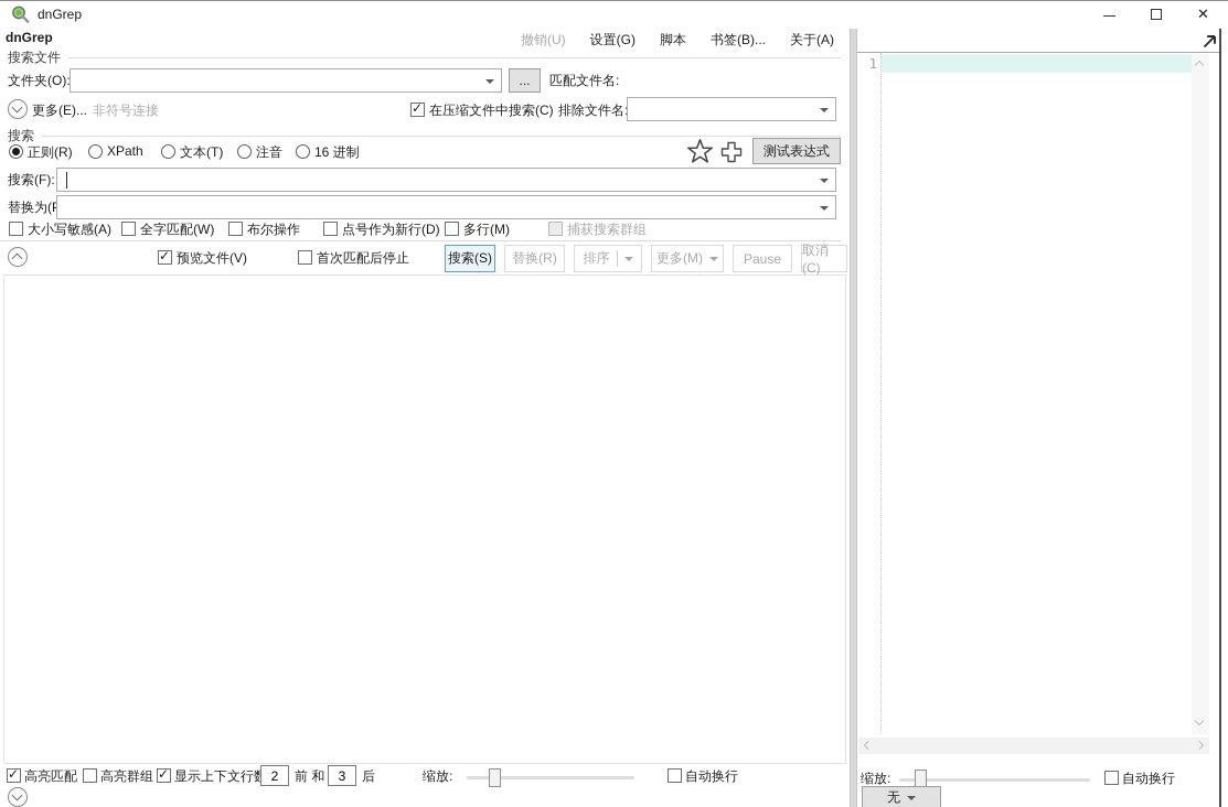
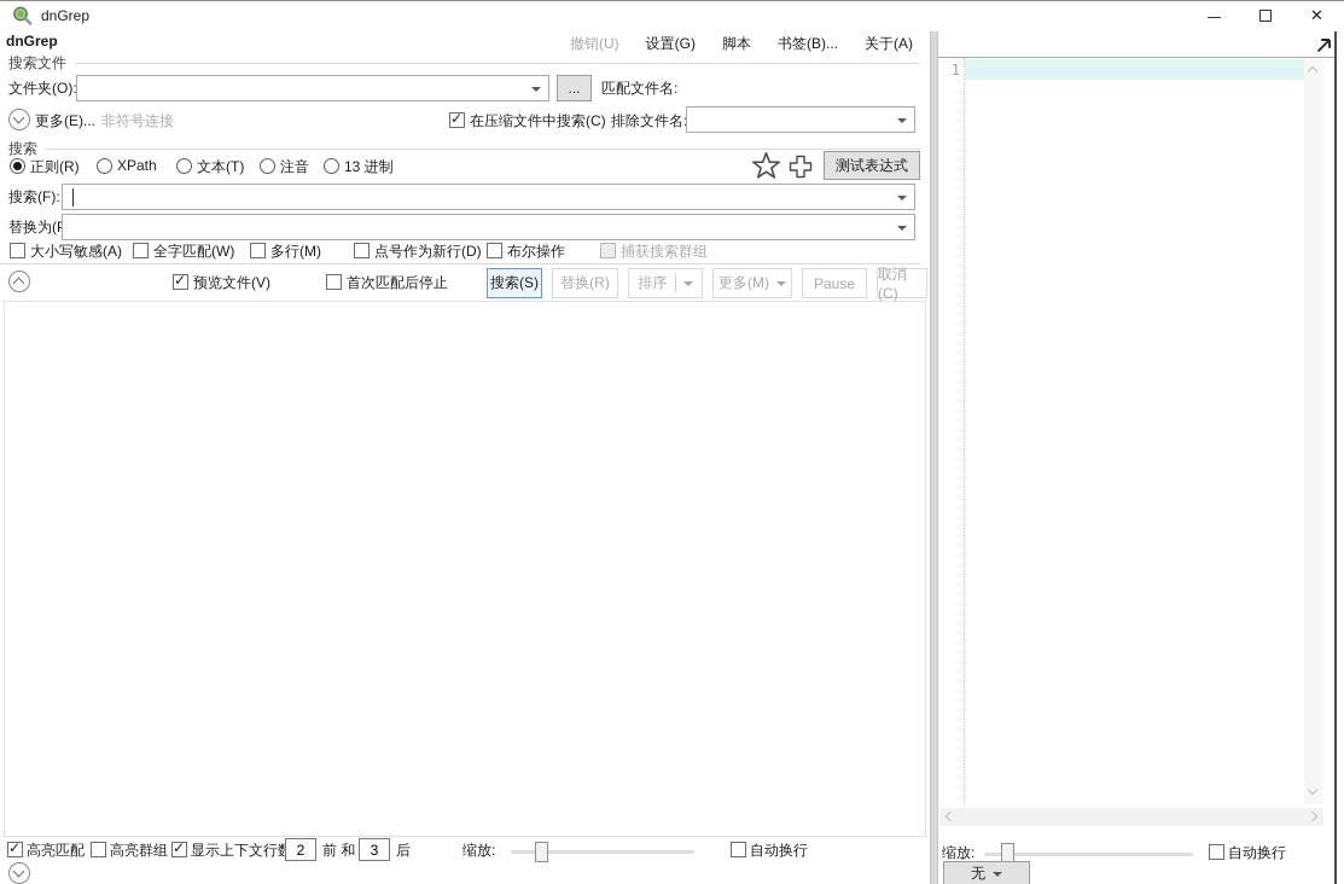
  dnGrep
  ✕
  dnGrep
  撤销(U)
  设置(G)
  脚本
  书签(B)...
  关于(A)
  搜索文件
  文件夹(O):
  ...
  匹配文件名:
  更多(E)...
  非符号连接
  在压缩文件中搜索(C)
  排除文件名
  搜索
  正则(R)
  XPath
  文本(T)
  注音
- 16 进制
+ 13 进制
  测试表达式
  搜索(F):
  大小写敏感(A)
  全字匹配(W)
- 布尔操作
+ 多行(M)
  点号作为新行(D)
- 多行(M)
+ 布尔操作
  捕获搜索群组
  预览文件(V)
  首次匹配后停止
  搜索(S)
  替换(R)
  排序
  更多(M)
  Pause
  取消(C)
  高亮匹配
  高亮群组
  显示上下文行
  2
  前 和
  3
  后
  缩放:
  自动换行
  1
  缩放:
  自动换行
  无
